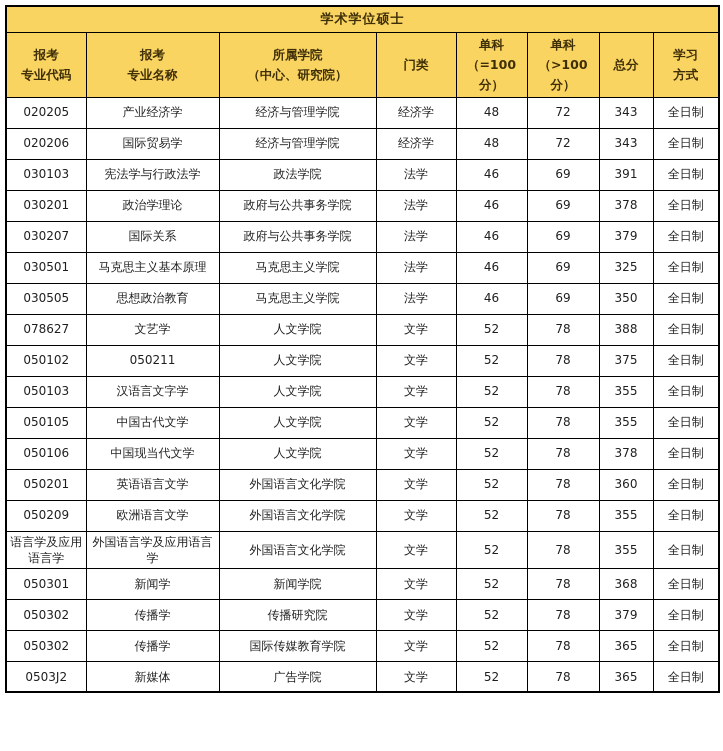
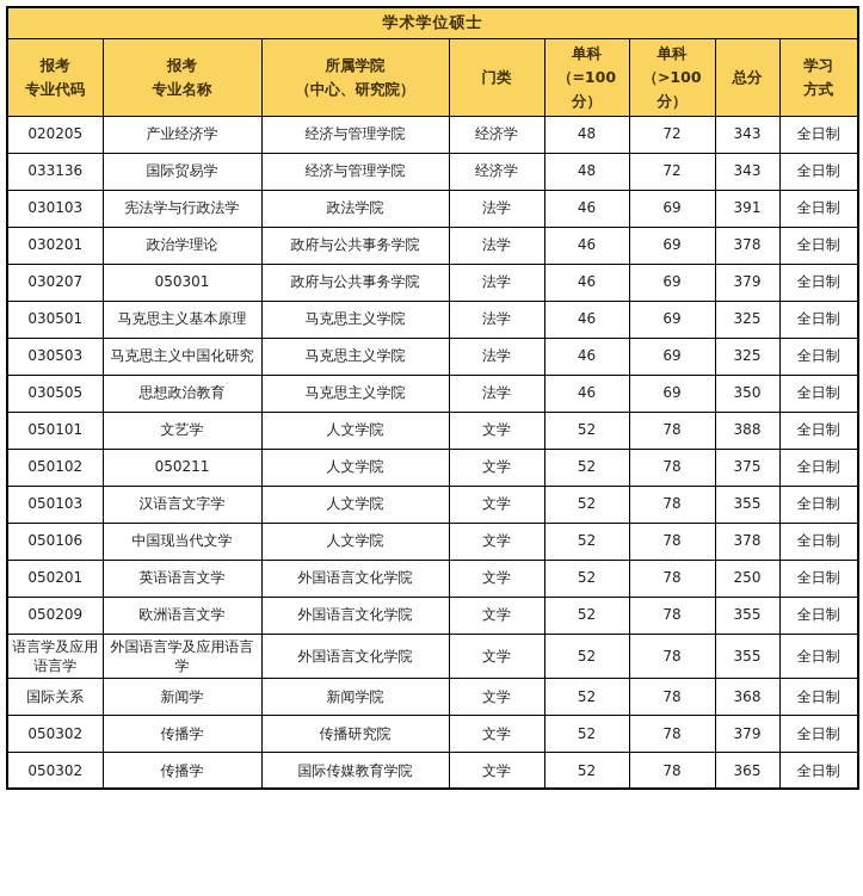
  学术学位硕士
  报考 专业代码	报考 专业名称	所属学院 （中心、研究院）	门类	单科 （=100 分）	单科 （>100 分）	总分	学习 方式
  020205	产业经济学	经济与管理学院	经济学	48	72	343	全日制
- 020206	国际贸易学	经济与管理学院	经济学	48	72	343	全日制
+ 033136	国际贸易学	经济与管理学院	经济学	48	72	343	全日制
  030103	宪法学与行政法学	政法学院	法学	46	69	391	全日制
  030201	政治学理论	政府与公共事务学院	法学	46	69	378	全日制
- 030207	国际关系	政府与公共事务学院	法学	46	69	379	全日制
+ 030207	050301	政府与公共事务学院	法学	46	69	379	全日制
  030501	马克思主义基本原理	马克思主义学院	法学	46	69	325	全日制
+ 030503	马克思主义中国化研究	马克思主义学院	法学	46	69	325	全日制
  030505	思想政治教育	马克思主义学院	法学	46	69	350	全日制
- 078627	文艺学	人文学院	文学	52	78	388	全日制
+ 050101	文艺学	人文学院	文学	52	78	388	全日制
  050102	050211	人文学院	文学	52	78	375	全日制
  050103	汉语言文字学	人文学院	文学	52	78	355	全日制
- 050105	中国古代文学	人文学院	文学	52	78	355	全日制
  050106	中国现当代文学	人文学院	文学	52	78	378	全日制
- 050201	英语语言文学	外国语言文化学院	文学	52	78	360	全日制
+ 050201	英语语言文学	外国语言文化学院	文学	52	78	250	全日制
  050209	欧洲语言文学	外国语言文化学院	文学	52	78	355	全日制
  语言学及应用语言学	外国语言学及应用语言学	外国语言文化学院	文学	52	78	355	全日制
- 050301	新闻学	新闻学院	文学	52	78	368	全日制
+ 国际关系	新闻学	新闻学院	文学	52	78	368	全日制
  050302	传播学	传播研究院	文学	52	78	379	全日制
  050302	传播学	国际传媒教育学院	文学	52	78	365	全日制
- 0503J2	新媒体	广告学院	文学	52	78	365	全日制
